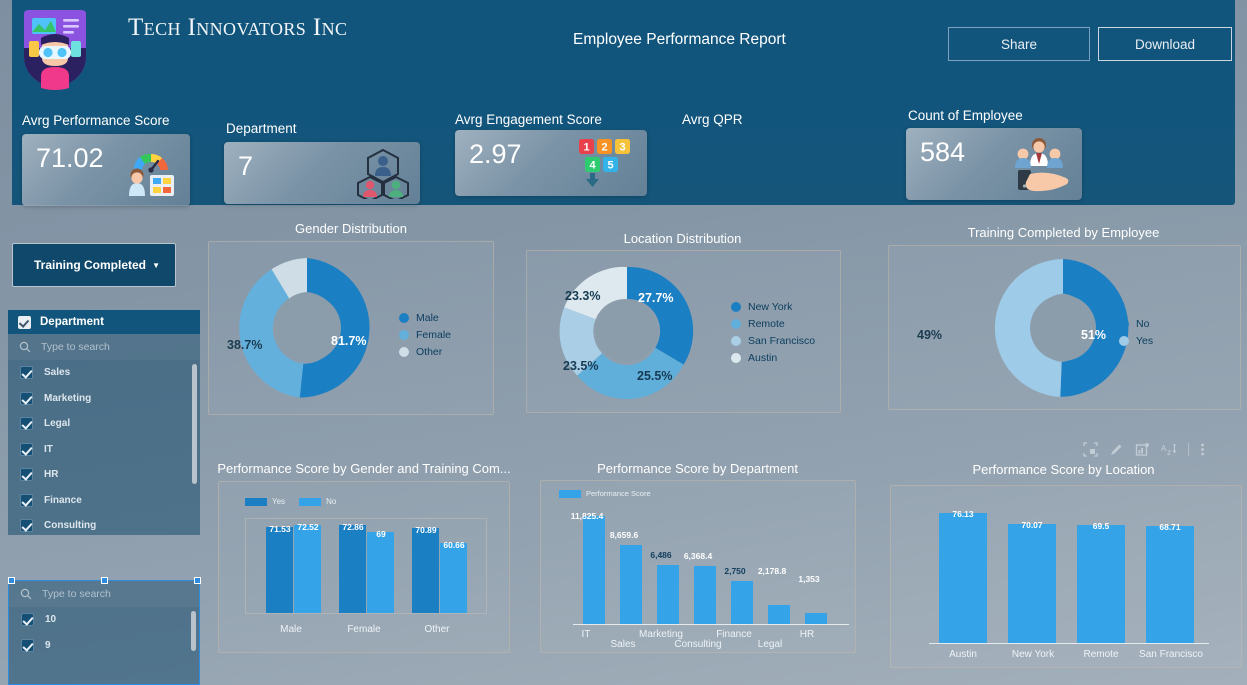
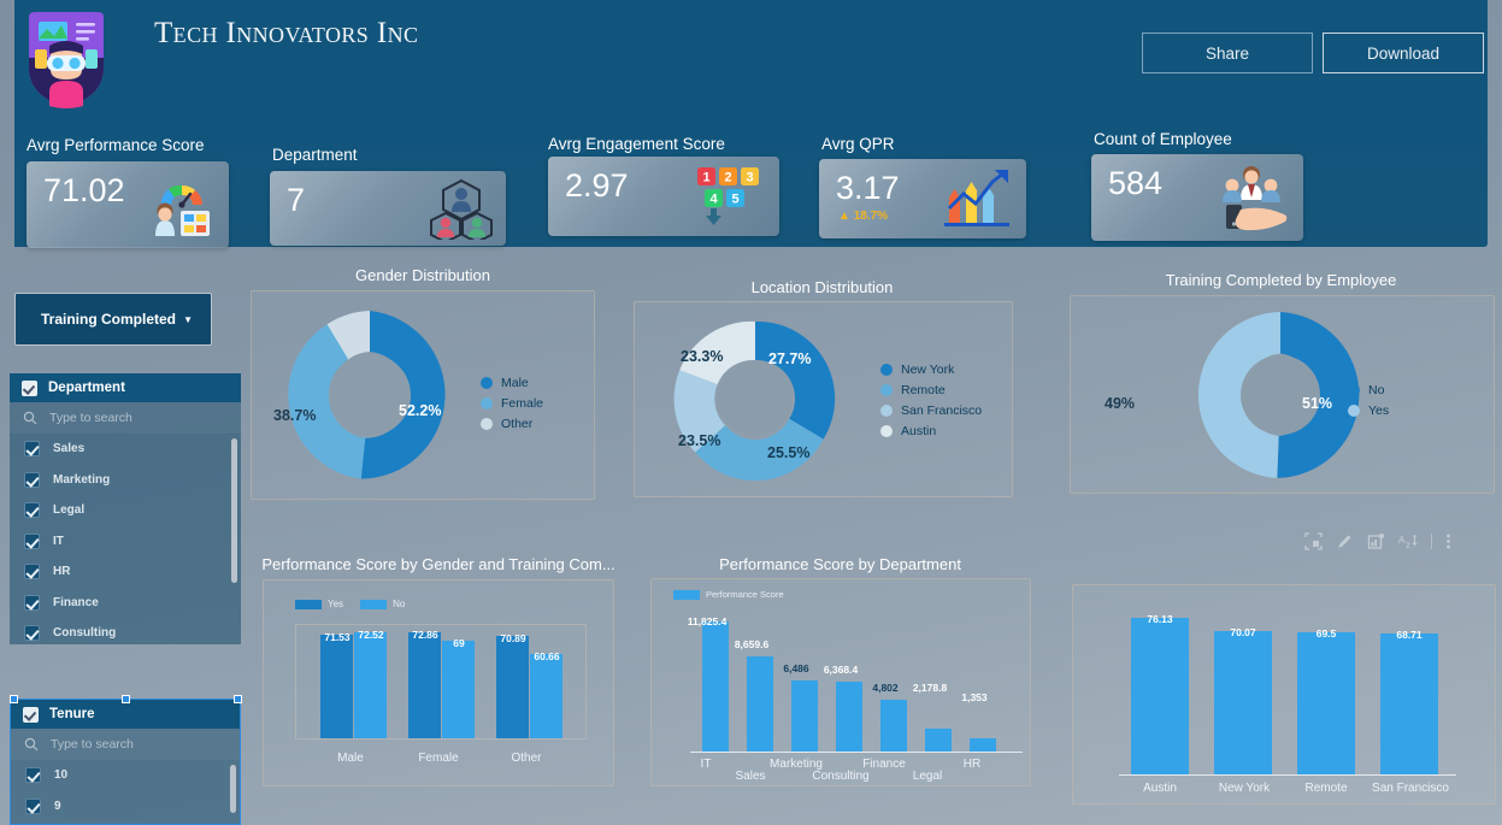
  Tech Innovators Inc
- Employee Performance Report
  Share
  Download
  Avrg Performance Score
  71.02
  Department
  7
  Avrg Engagement Score
  2.97
  1
  2
  3
  4
  5
  Avrg QPR
+ 3.17
+ ▲ 18.7%
  Count of Employee
  584
  Training Completed
  ▼
  Department
  Type to search
  Sales
  Marketing
  Legal
  IT
  HR
  Finance
  Consulting
+ Tenure
  Type to search
  10
  9
  Gender Distribution
- 81.7%
+ 52.2%
  38.7%
  Male
  Female
  Other
  Location Distribution
  27.7%
  25.5%
  23.5%
  23.3%
  New York
  Remote
  San Francisco
  Austin
  Training Completed by Employee
  51%
  49%
  No
  Yes
  A
  z
  Performance Score by Gender and Training Com...
  Yes
  No
  71.53
  72.52
  72.86
  69
  70.89
  60.66
  Male
  Female
  Other
  Performance Score by Department
  Performance Score
  11,825.4
  8,659.6
  6,486
  6,368.4
- 2,750
+ 4,802
  2,178.8
  1,353
  IT
  Sales
  Marketing
  Consulting
  Finance
  Legal
  HR
- Performance Score by Location
  76.13
  70.07
  69.5
  68.71
  Austin
  New York
  Remote
  San Francisco
